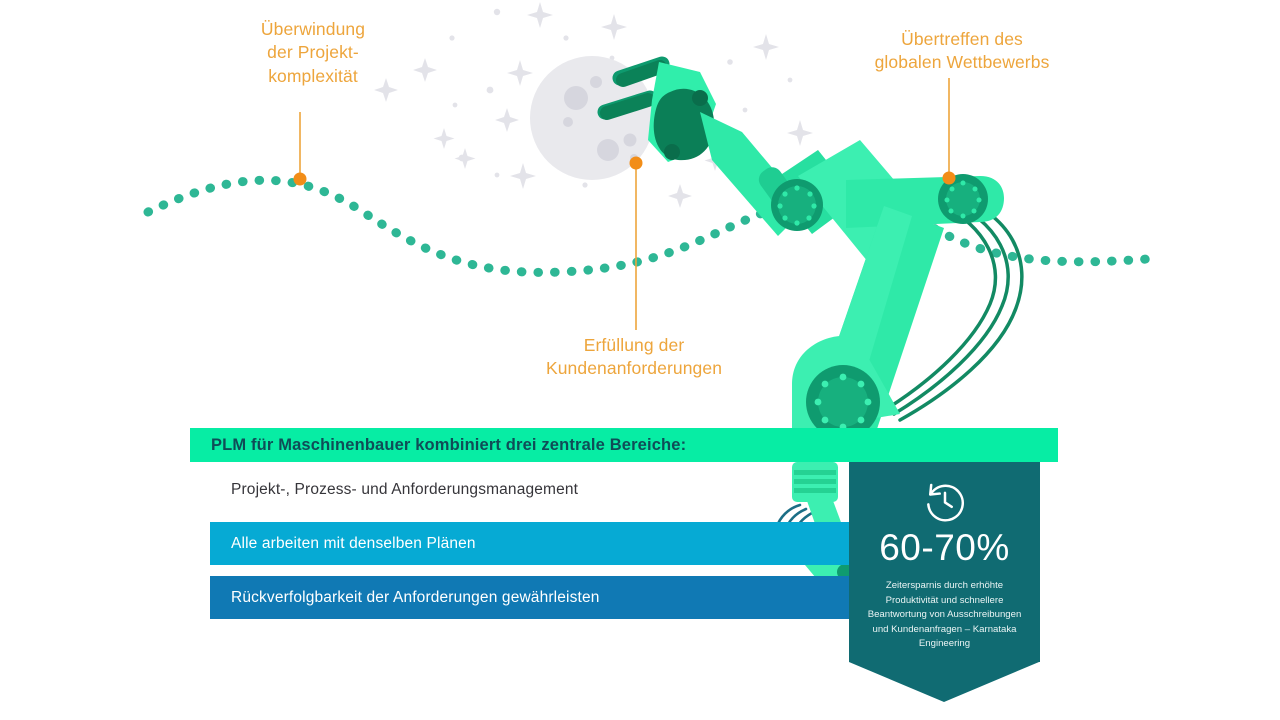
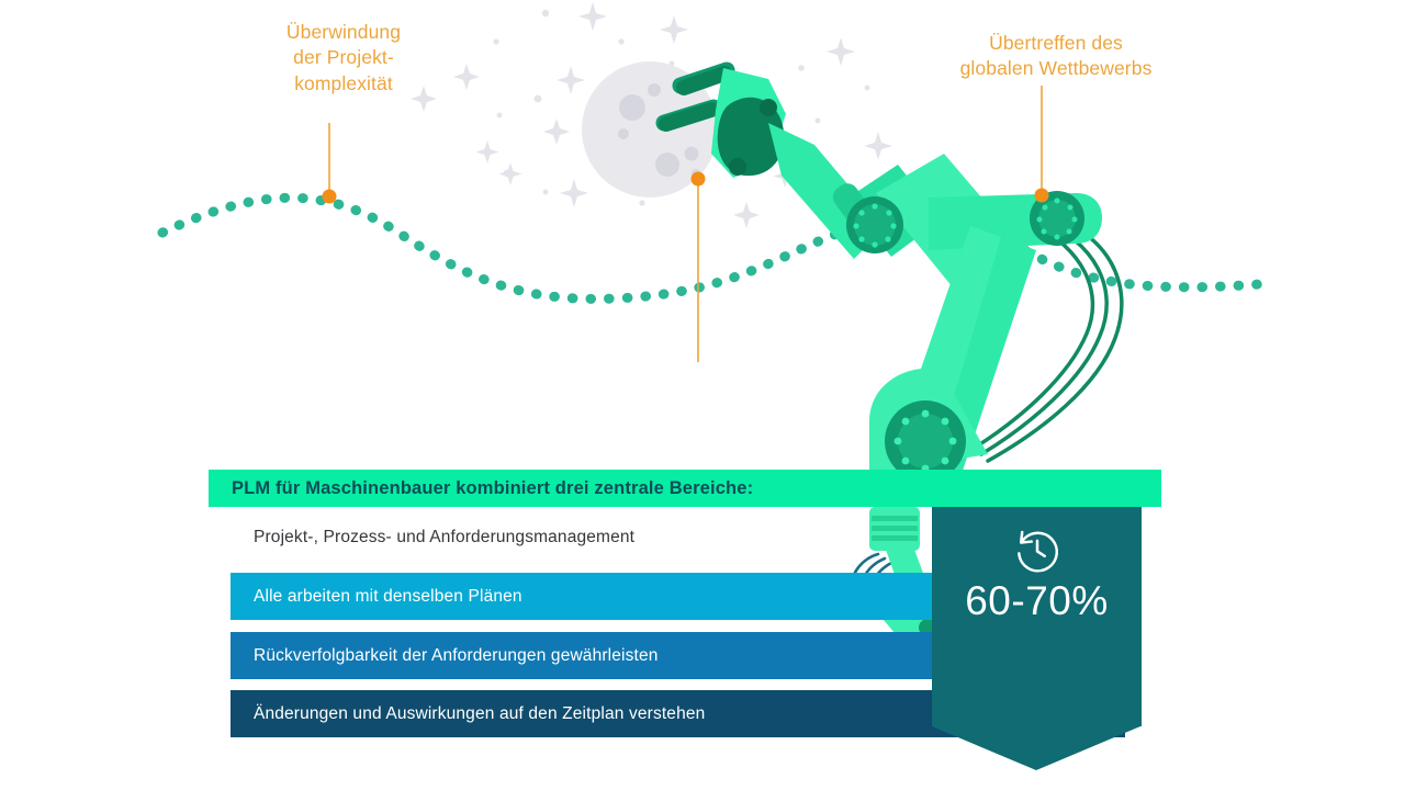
  Überwindung
  der Projekt-
  komplexität
- Erfüllung der
- Kundenanforderungen
  Übertreffen des
  globalen Wettbewerbs
  PLM für Maschinenbauer kombiniert drei zentrale Bereiche:
  Projekt-, Prozess- und Anforderungsmanagement
  Alle arbeiten mit denselben Plänen
  Rückverfolgbarkeit der Anforderungen gewährleisten
+ Änderungen und Auswirkungen auf den Zeitplan verstehen
  60-70%
- Zeitersparnis durch erhöhte
- Produktivität und schnellere
- Beantwortung von Ausschreibungen
- und Kundenanfragen – Karnataka
- Engineering
